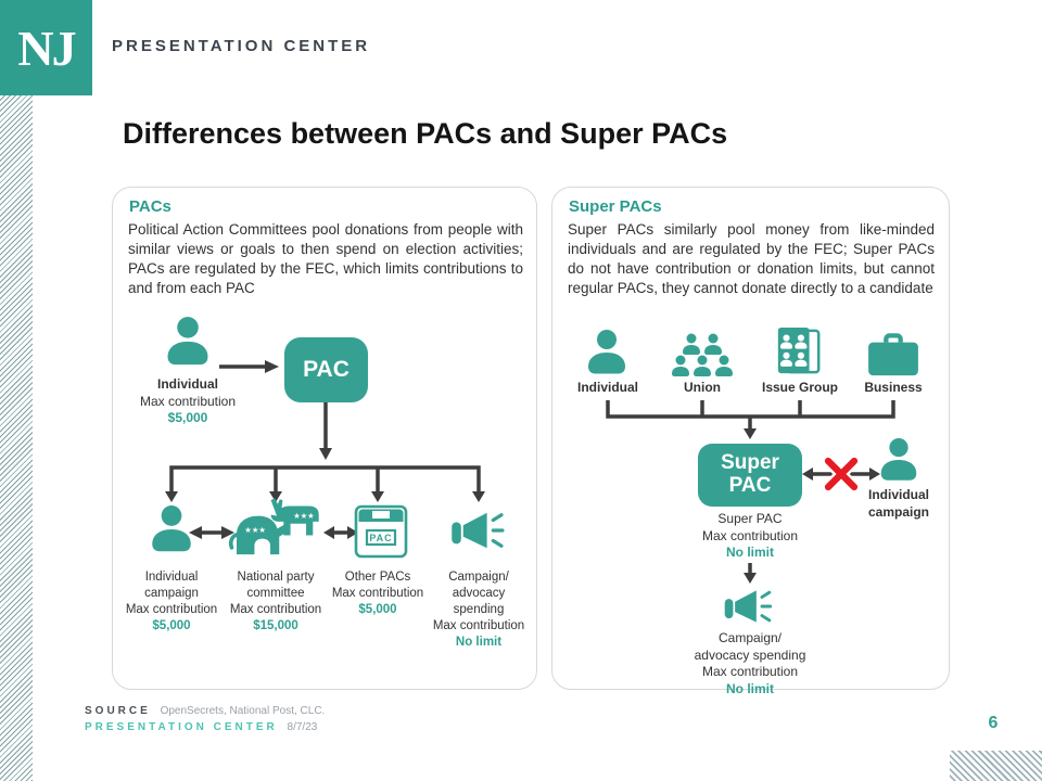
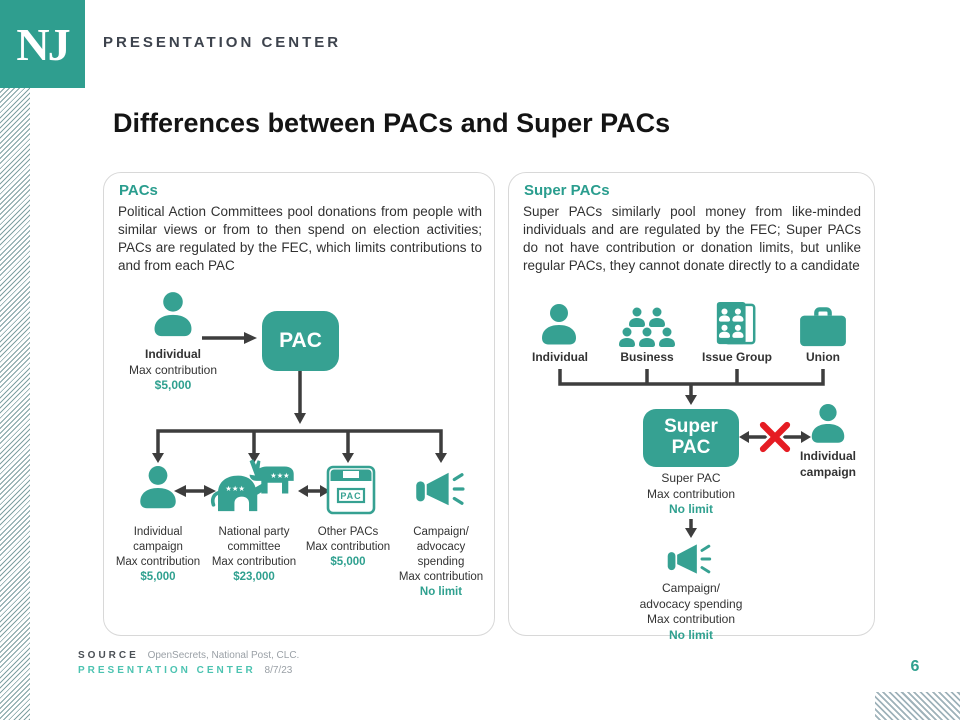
  NJ
  PRESENTATION CENTER
  Differences between PACs and Super PACs
  PACs
- Political Action Committees pool donations from people with similar views or goals to then spend on election activities; PACs are regulated by the FEC, which limits contributions to and from each PAC
+ Political Action Committees pool donations from people with similar views or from to then spend on election activities; PACs are regulated by the FEC, which limits contributions to and from each PAC
  Individual
  Max contribution
  $5,000
  PAC
  ★★★
  ★★★
  PAC
  Individual
  campaign
  Max contribution
  $5,000
  National party
  committee
  Max contribution
- $15,000
+ $23,000
  Other PACs
  Max contribution
  $5,000
  Campaign/
  advocacy
  spending
  Max contribution
  No limit
  Super PACs
- Super PACs similarly pool money from like-minded individuals and are regulated by the FEC; Super PACs do not have contribution or donation limits, but cannot regular PACs, they cannot donate directly to a candidate
+ Super PACs similarly pool money from like-minded individuals and are regulated by the FEC; Super PACs do not have contribution or donation limits, but unlike regular PACs, they cannot donate directly to a candidate
  Individual
- Union
+ Business
  Issue Group
- Business
+ Union
  Super PAC
  Individual
  campaign
  Super PAC
  Max contribution
  No limit
  Campaign/
  advocacy spending
  Max contribution
  No limit
  SOURCE OpenSecrets, National Post, CLC.
  PRESENTATION CENTER 8/7/23
  6
